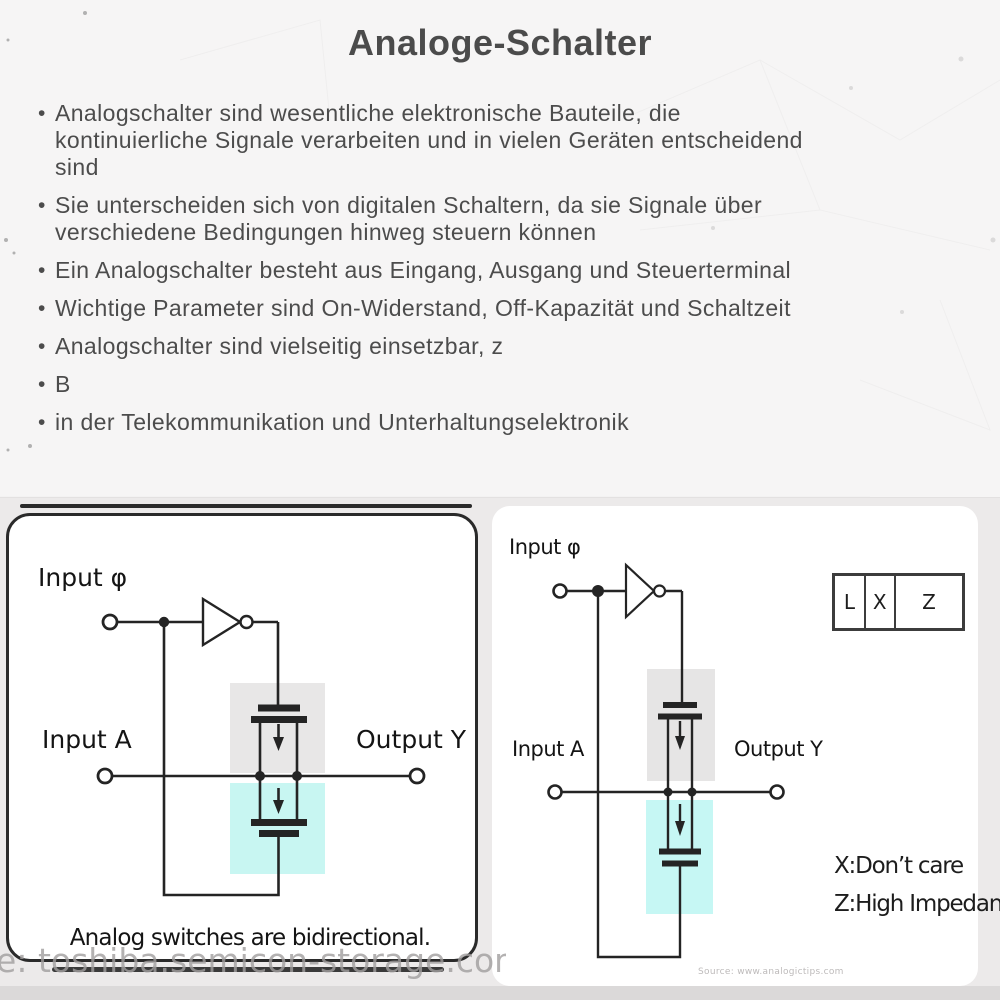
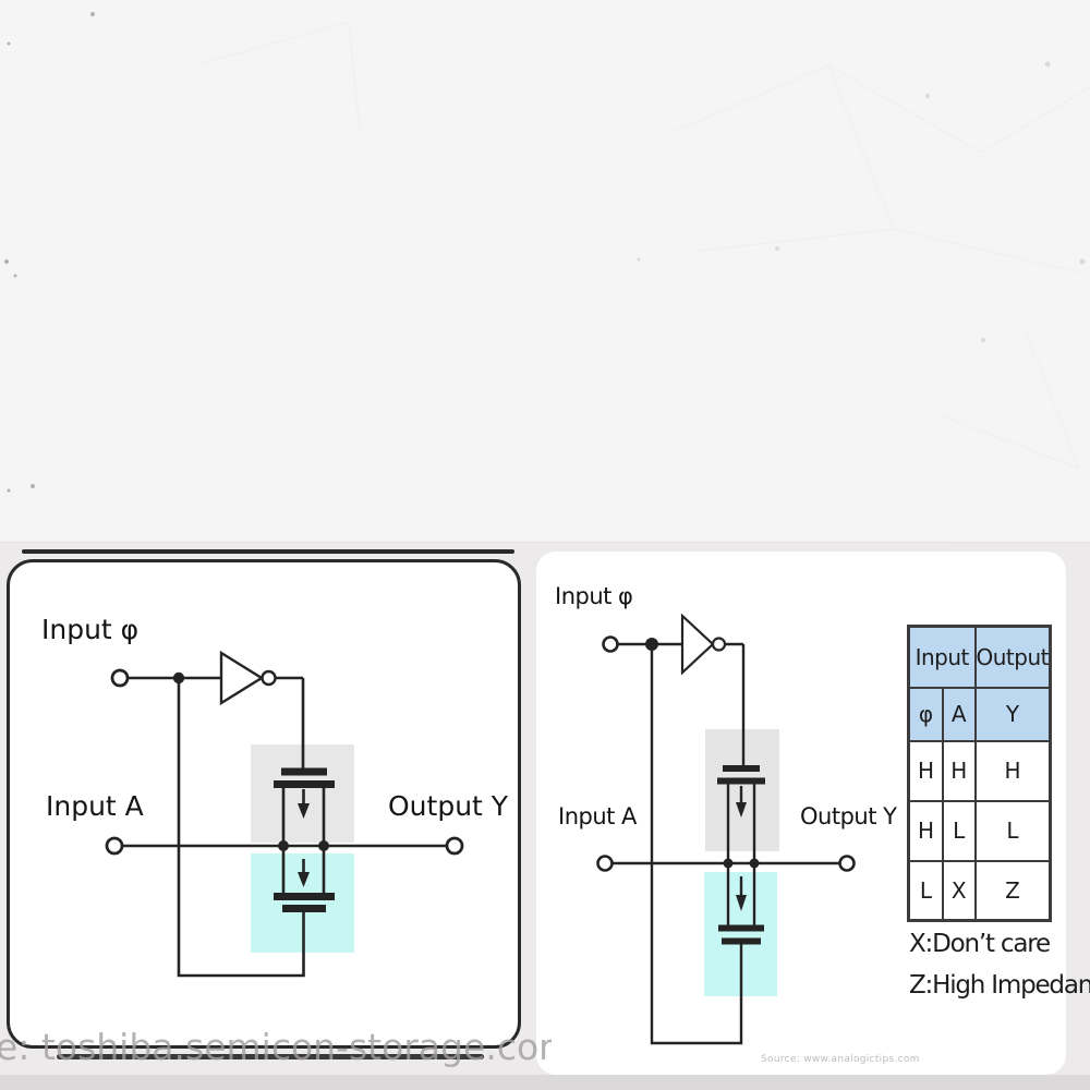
- Analoge-Schalter
- Analogschalter sind wesentliche elektronische Bauteile, die
- kontinuierliche Signale verarbeiten und in vielen Geräten entscheidend
- sind
- Sie unterscheiden sich von digitalen Schaltern, da sie Signale über
- verschiedene Bedingungen hinweg steuern können
- Ein Analogschalter besteht aus Eingang, Ausgang und Steuerterminal
- Wichtige Parameter sind On-Widerstand, Off-Kapazität und Schaltzeit
- Analogschalter sind vielseitig einsetzbar, z
- B
- in der Telekommunikation und Unterhaltungselektronik
  Input φ
  Input A
  Output Y
- Analog switches are bidirectional.
  Input φ
  Input A
  Output Y
  Source: www.analogictips.com
+ Input	Output
+ φ	A	Y
+ H	H	H
+ H	L	L
  L	X	Z
  X:Don’t care
  Z:High Impedan
  e: toshiba.semicon-storage.co
